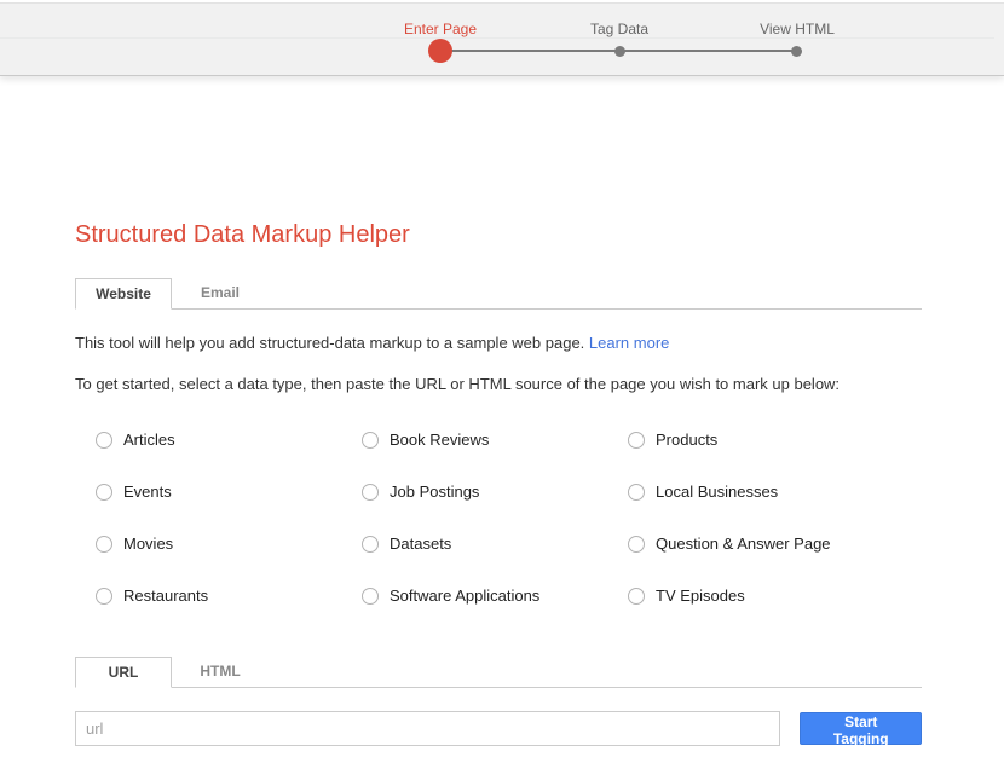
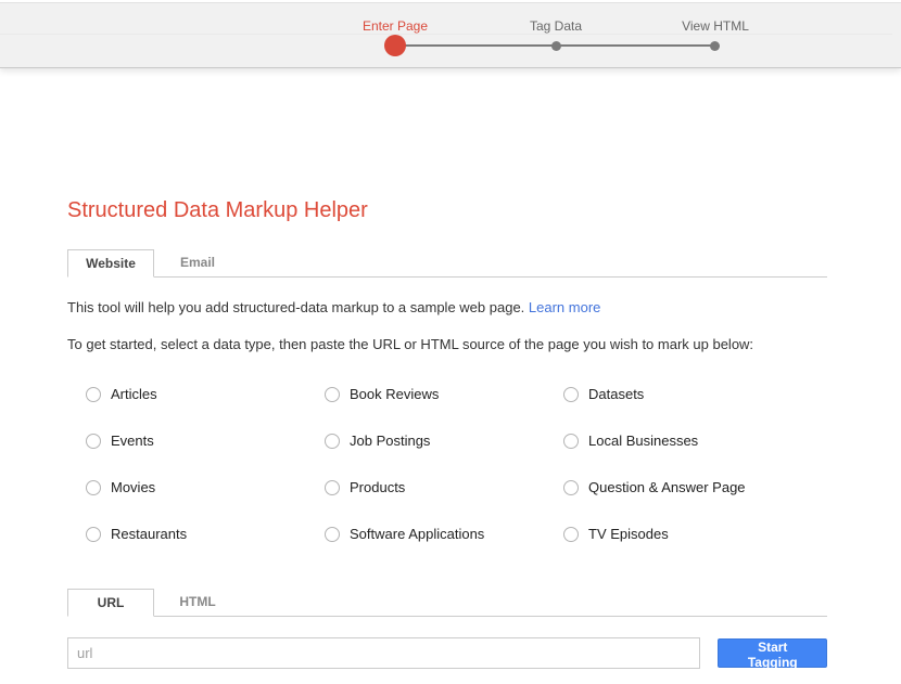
  Enter Page
  Tag Data
  View HTML
  Structured Data Markup Helper
  Website
  Email
  This tool will help you add structured-data markup to a sample web page. Learn more
  To get started, select a data type, then paste the URL or HTML source of the page you wish to mark up below:
  Articles
  Book Reviews
- Products
+ Datasets
  Events
  Job Postings
  Local Businesses
  Movies
- Datasets
+ Products
  Question & Answer Page
  Restaurants
  Software Applications
  TV Episodes
  URL
  HTML
  url
  Start Tagging
